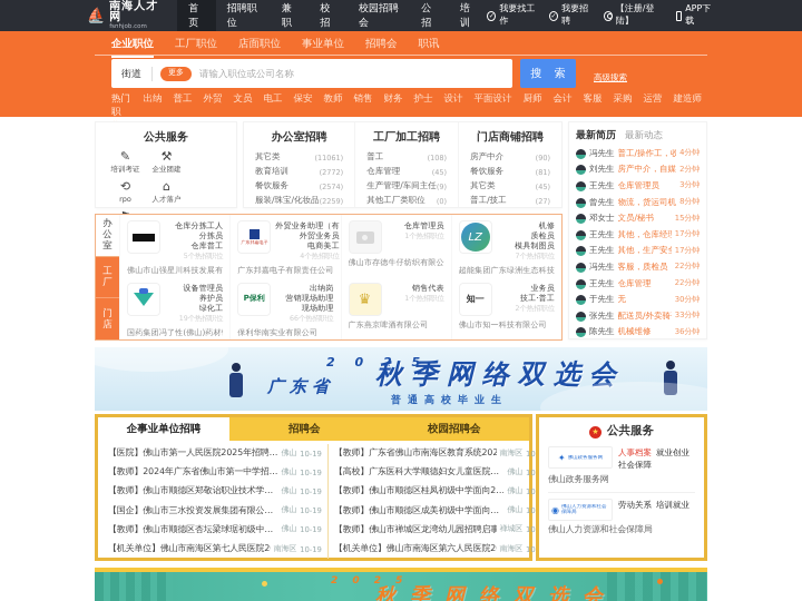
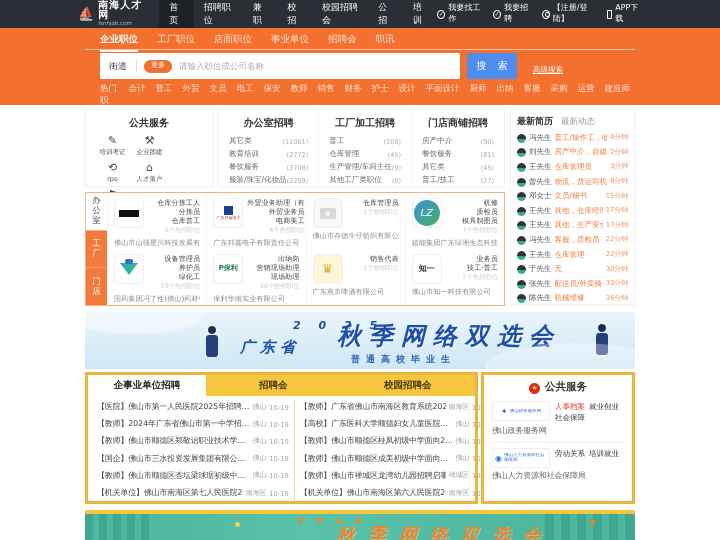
  ⛵
  南海人才网
  首页
  招聘职位
  兼职
  校招
  校园招聘会
  公招
  培训
  我要找工作
  我要招聘
  【注册/登陆】
  APP下载
  企业职位
  工厂职位
  店面职位
  事业单位
  招聘会
  职讯
  街道
  更多
  请输入职位或公司名称
  搜 索
  高级搜索
- 出纳
+ 会计
  普工
  外贸
  文员
  电工
  保安
  教师
  销售
  财务
  护士
  设计
  平面设计
  厨师
- 会计
+ 出纳
  客服
  采购
  运营
  建造师
  公共服务
  ✎
  培训考证
  ⚒
  企业团建
  ⟲
  rpo
  ⌂
  人才落户
  办公室招聘
  其它类
  (11061)
  教育培训
  (2772)
  餐饮服务
- (2574)
+ (3708)
  服装/珠宝/化妆品
  (2259)
  工厂加工招聘
  普工
  (108)
  仓库管理
  (45)
  生产管理/车间主任
  (9)
  其他工厂类职位
  (0)
  门店商铺招聘
  房产中介
  (90)
  餐饮服务
  (81)
  其它类
  (45)
  普工/技工
  (27)
  最新简历
  最新动态
  冯先生
  普工/操作工，收
  4分钟
  刘先生
  房产中介，自媒
  2分钟
  王先生
  仓库管理员
  3分钟
  曾先生
  物流，货运司机
  8分钟
  邓女士
  文员/秘书
  15分钟
  王先生
  其他，仓库经
  17分钟
  王先生
  其他，生产安
  17分钟
  冯先生
  客服，质检员
  22分钟
  王先生
  仓库管理
  22分钟
  于先生
  无
  30分钟
  张先生
  配送员/外卖骑
  33分钟
  陈先生
  机械维修
  36分钟
  办公室
  工厂
  门店
  仓库分拣工人
  分拣员
  仓库普工
  佛山市山强星川科技发展有
  外贸业务助理（有
  外贸业务员
  电商美工
  广东邦嘉电子有限责任公司
  仓库管理员
  佛山市存德牛仔纺织有限公
  LZ
  机修
  质检员
  模具制图员
  超能集团广东绿洲生态科技
  设备管理员
  养护员
  绿化工
  国药集团冯了性(佛山)药材
  P保利
  出纳岗
  营销现场助理
  现场助理
  保利华南实业有限公司
  ♛
  销售代表
  广东燕京啤酒有限公司
  知一
  业务员
  技工·普工
  佛山市知一科技有限公司
  2 0 2 5
  广东省
  秋季网络双选会
  普通高校毕业生
  企事业单位招聘
  招聘会
  校园招聘会
  【医院】佛山市第一人民医院2025年招聘…
  佛山
  10-19
  【教师】2024年广东省佛山市第一中学招…
  佛山
  10-19
  【教师】佛山市顺德区郑敬诒职业技术学…
  佛山
  10-19
  【国企】佛山市三水投资发展集团有限公…
  佛山
  10-19
  【教师】佛山市顺德区杏坛梁球琚初级中…
  佛山
  10-19
  【机关单位】佛山市南海区第七人民医院2
  南海区
  10-19
  【教师】广东省佛山市南海区教育系统202
  南海区
  【高校】广东医科大学顺德妇女儿童医院…
  佛山
  【教师】佛山市顺德区桂凤初级中学面向2…
  佛山
  【教师】佛山市顺德区成美初级中学面向…
  佛山
  【教师】佛山市禅城区龙湾幼儿园招聘启事
  禅城区
  【机关单位】佛山市南海区第六人民医院2
  南海区
  ★
  公共服务
  ✦
  人事档案 就业创业
  社会保障
  佛山政务服务网
  ◉
  劳动关系 培训就业
  佛山人力资源和社会保障局
  2 0 2 5
  秋季网络双选会
